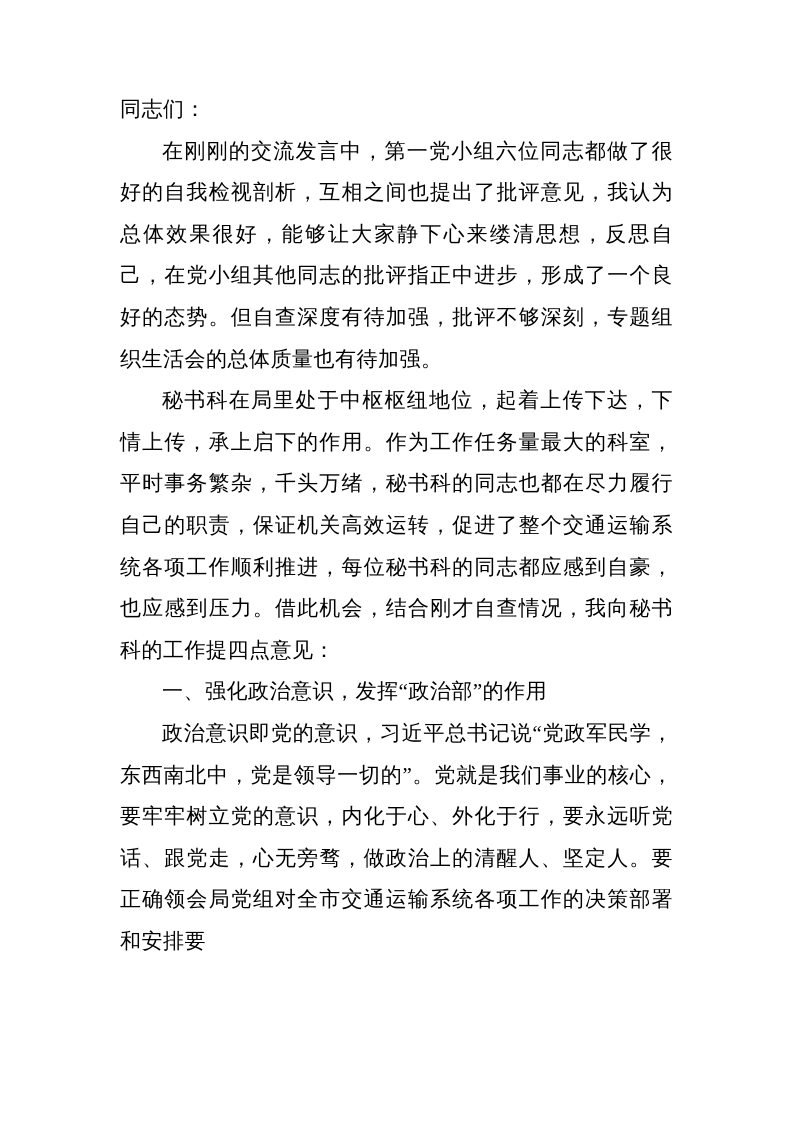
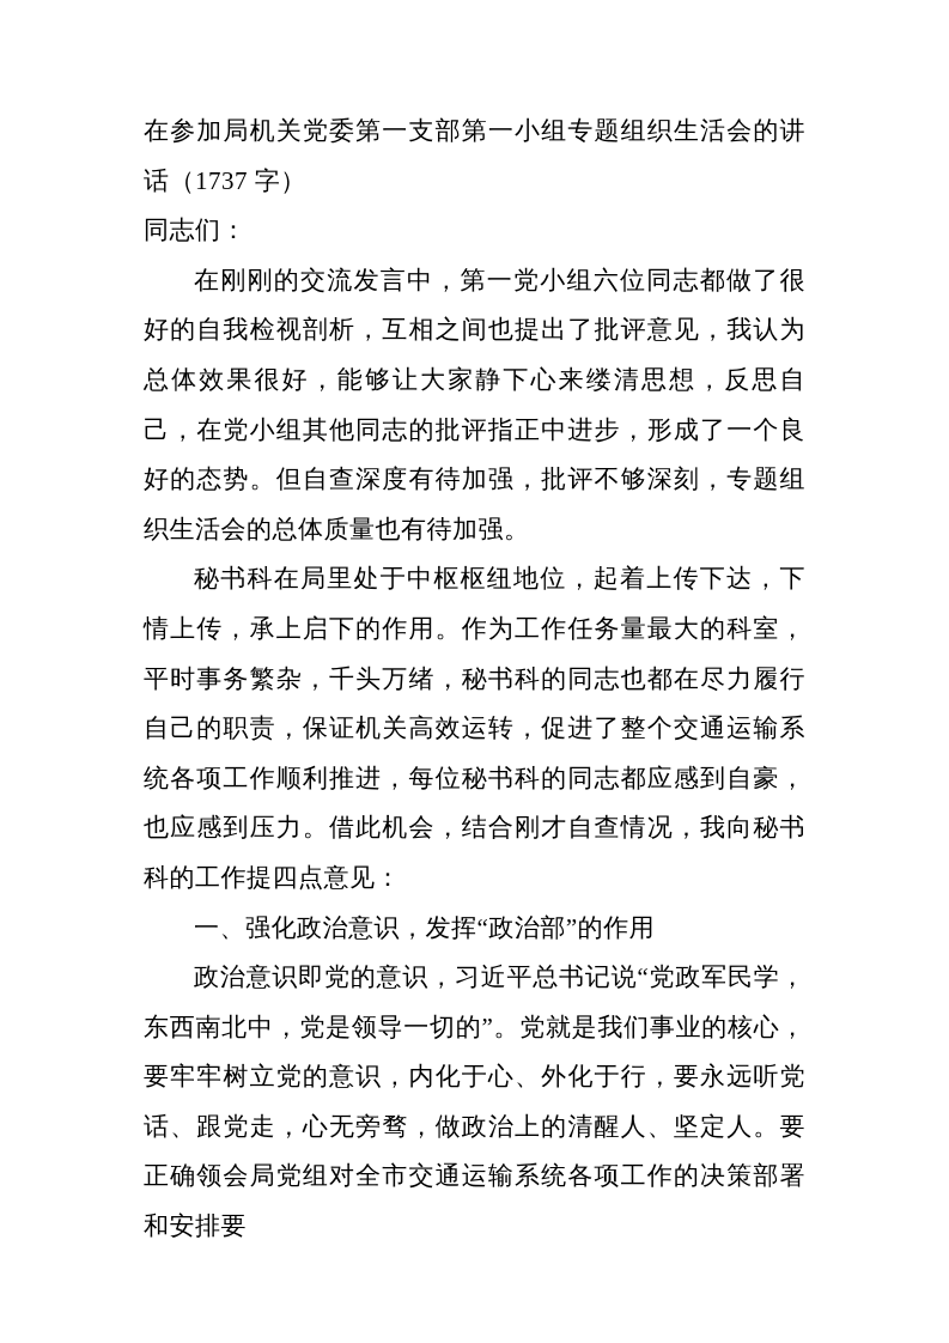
+ 在参加局机关党委第一支部第一小组专题组织生活会的讲话（1737 字）
  同志们：
  在刚刚的交流发言中，第一党小组六位同志都做了很好的自我检视剖析，互相之间也提出了批评意见，我认为总体效果很好，能够让大家静下心来缕清思想，反思自己，在党小组其他同志的批评指正中进步，形成了一个良好的态势。但自查深度有待加强，批评不够深刻，专题组织生活会的总体质量也有待加强。
  秘书科在局里处于中枢枢纽地位，起着上传下达，下情上传，承上启下的作用。作为工作任务量最大的科室，平时事务繁杂，千头万绪，秘书科的同志也都在尽力履行自己的职责，保证机关高效运转，促进了整个交通运输系统各项工作顺利推进，每位秘书科的同志都应感到自豪，也应感到压力。借此机会，结合刚才自查情况，我向秘书科的工作提四点意见：
  一、强化政治意识，发挥“政治部”的作用
  政治意识即党的意识，习近平总书记说“党政军民学，东西南北中，党是领导一切的”。党就是我们事业的核心，要牢牢树立党的意识，内化于心、外化于行，要永远听党话、跟党走，心无旁骛，做政治上的清醒人、坚定人。要正确领会局党组对全市交通运输系统各项工作的决策部署和安排要
